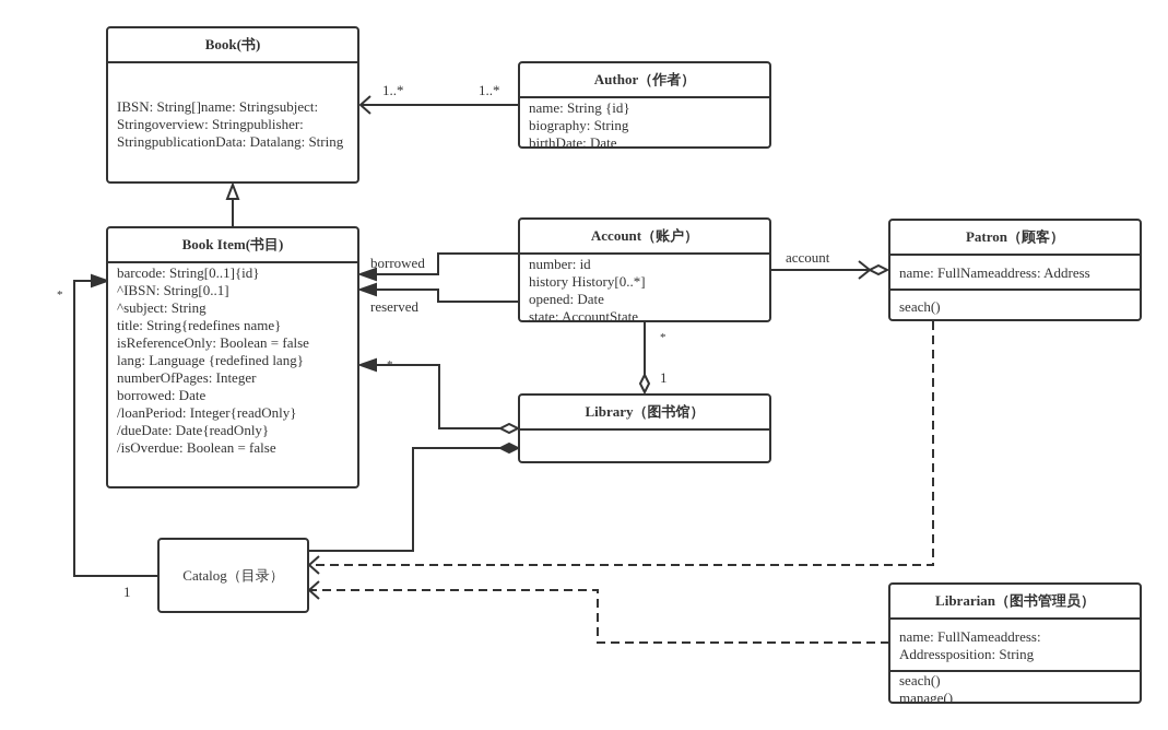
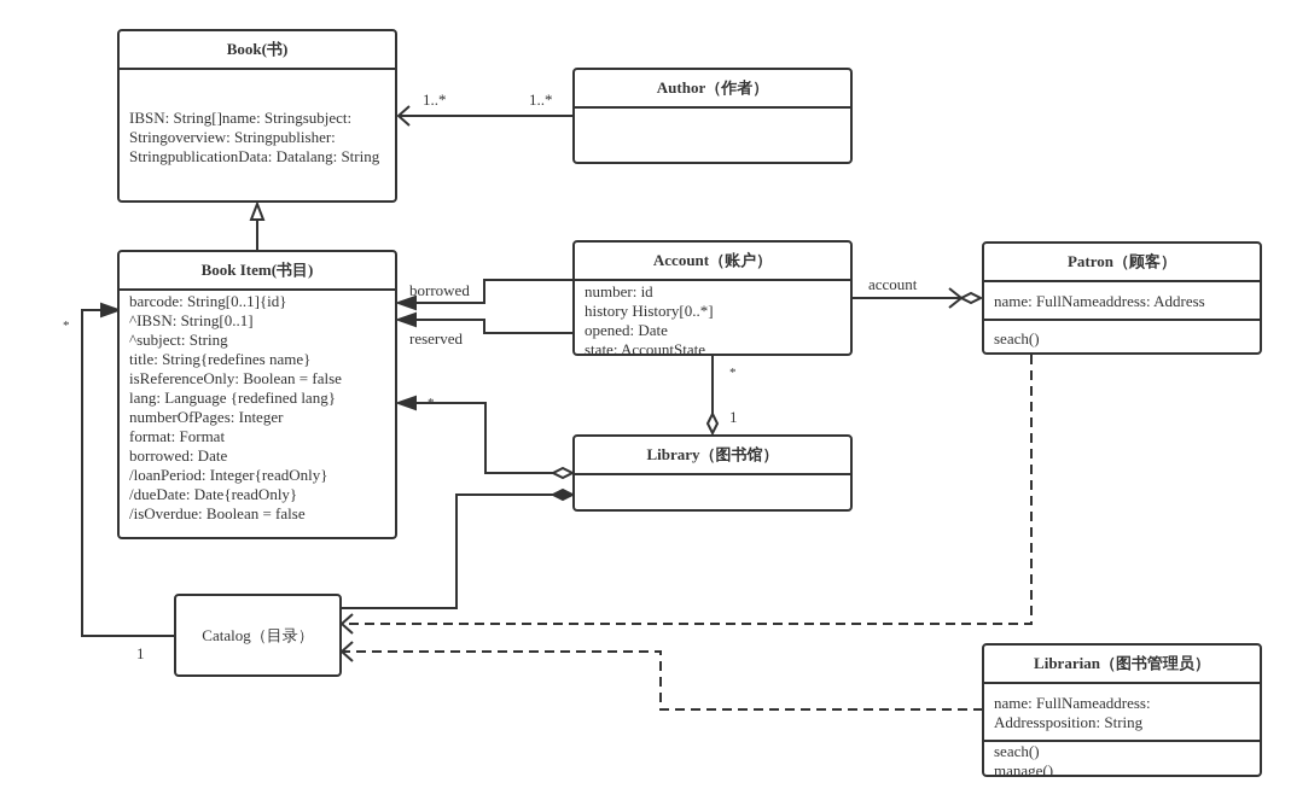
  Book(书)
  IBSN: String[]name: Stringsubject:
  Stringoverview: Stringpublisher:
  StringpublicationData: Datalang: String
  Author（作者）
- name: String {id}
- biography: String
- birthDate: Date
  Book Item(书目)
  barcode: String[0..1]{id}
  ^IBSN: String[0..1]
  ^subject: String
  title: String{redefines name}
  isReferenceOnly: Boolean = false
  lang: Language {redefined lang}
  numberOfPages: Integer
+ format: Format
  borrowed: Date
  /loanPeriod: Integer{readOnly}
  /dueDate: Date{readOnly}
  /isOverdue: Boolean = false
  Account（账户）
  number: id
  history History[0..*]
  opened: Date
  state: AccountState
  Patron（顾客）
  name: FullNameaddress: Address
  seach()
  Library（图书馆）
  Catalog（目录）
  Librarian（图书管理员）
  name: FullNameaddress:
  Addressposition: String
  seach()
  manage()
  1..*
  1..*
  borrowed
  reserved
  account
  *
  1
  *
  *
  1
